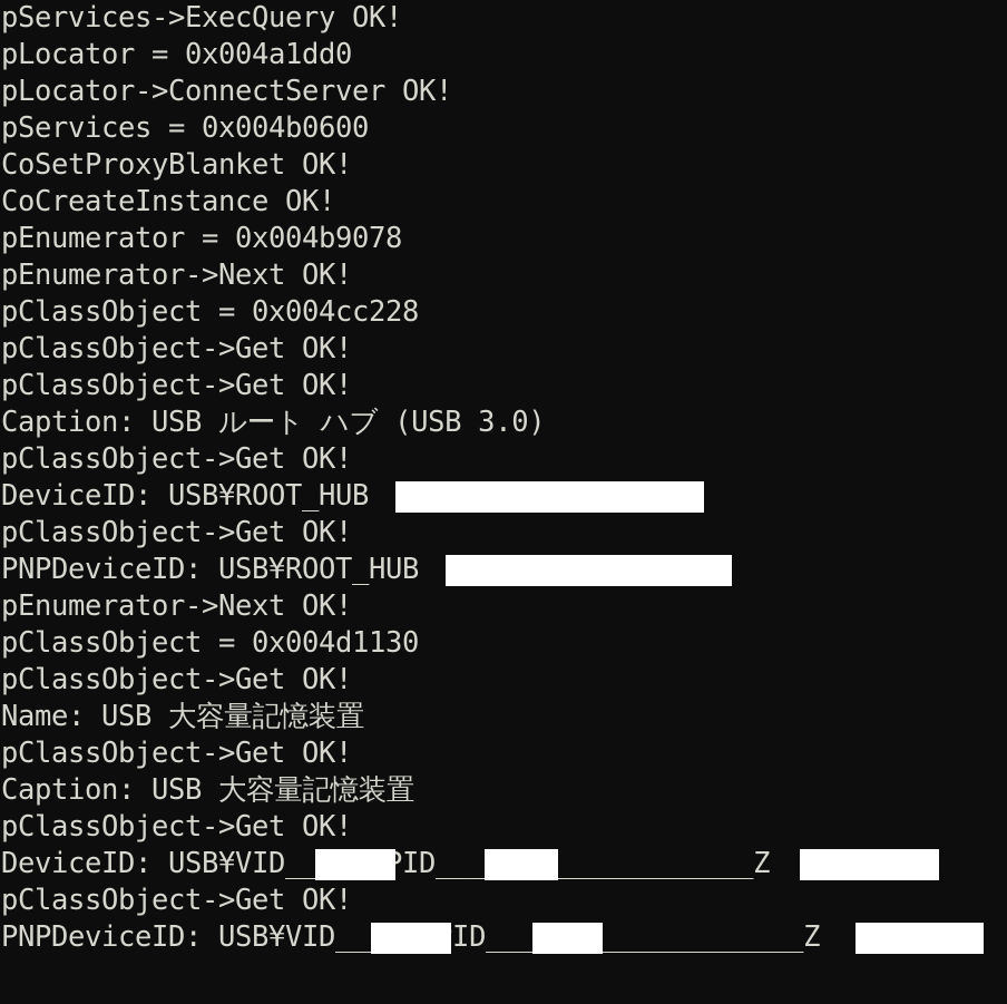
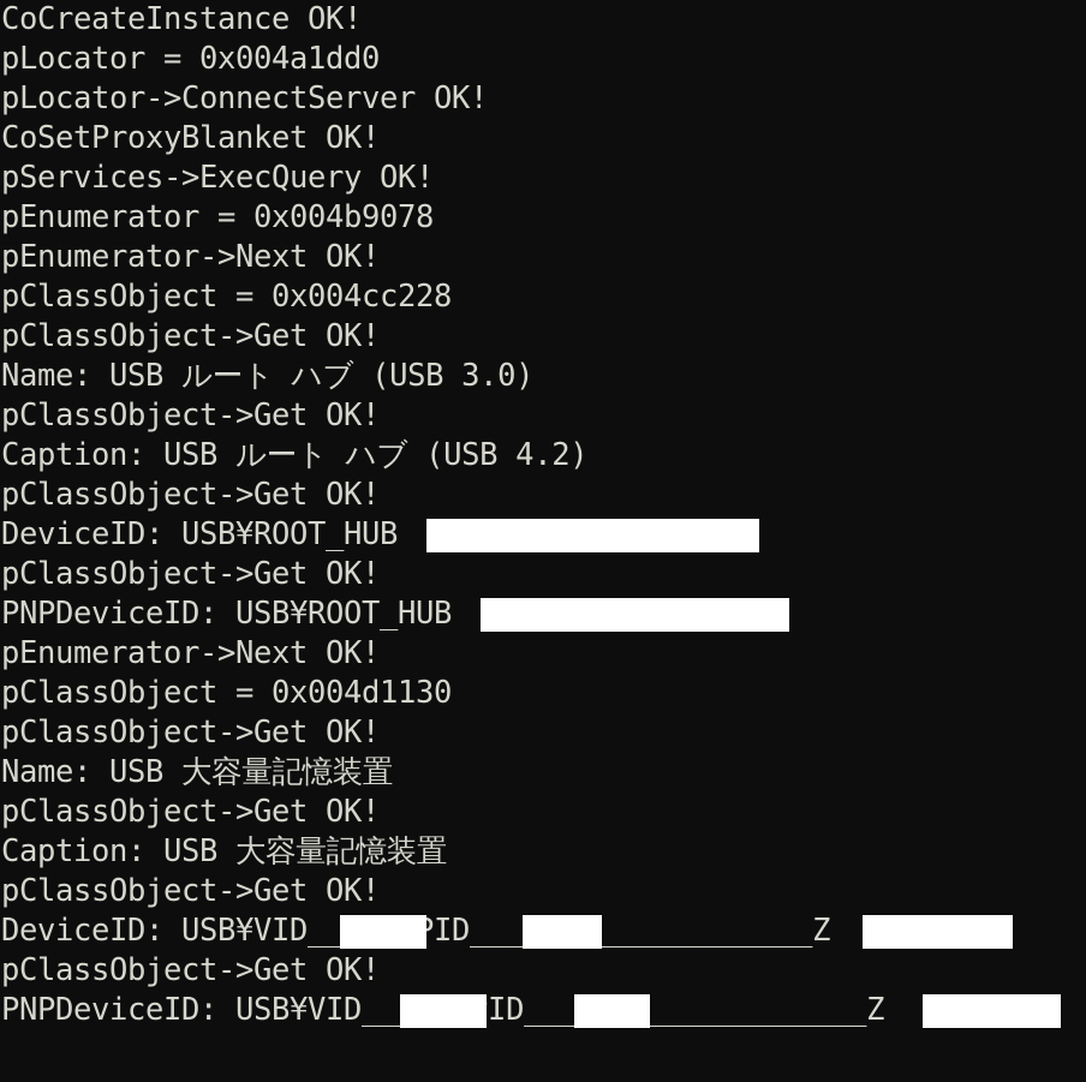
- pServices->ExecQuery OK!
+ CoCreateInstance OK!
  pLocator = 0x004a1dd0
  pLocator->ConnectServer OK!
- pServices = 0x004b0600
  CoSetProxyBlanket OK!
- CoCreateInstance OK!
+ pServices->ExecQuery OK!
  pEnumerator = 0x004b9078
  pEnumerator->Next OK!
  pClassObject = 0x004cc228
  pClassObject->Get OK!
+ Name: USB ルート ハブ (USB 3.0)
  pClassObject->Get OK!
- Caption: USB ルート ハブ (USB 3.0)
+ Caption: USB ルート ハブ (USB 4.2)
  pClassObject->Get OK!
  DeviceID: USB¥ROOT_HUB
  pClassObject->Get OK!
  PNPDeviceID: USB¥ROOT_HUB
  pEnumerator->Next OK!
  pClassObject = 0x004d1130
  pClassObject->Get OK!
  Name: USB 大容量記憶装置
  pClassObject->Get OK!
  Caption: USB 大容量記憶装置
  pClassObject->Get OK!
  DeviceID: USB¥VID__ID_______________Z
  pClassObject->Get OK!
  PNPDeviceID: USB¥VID__ID_______________Z
